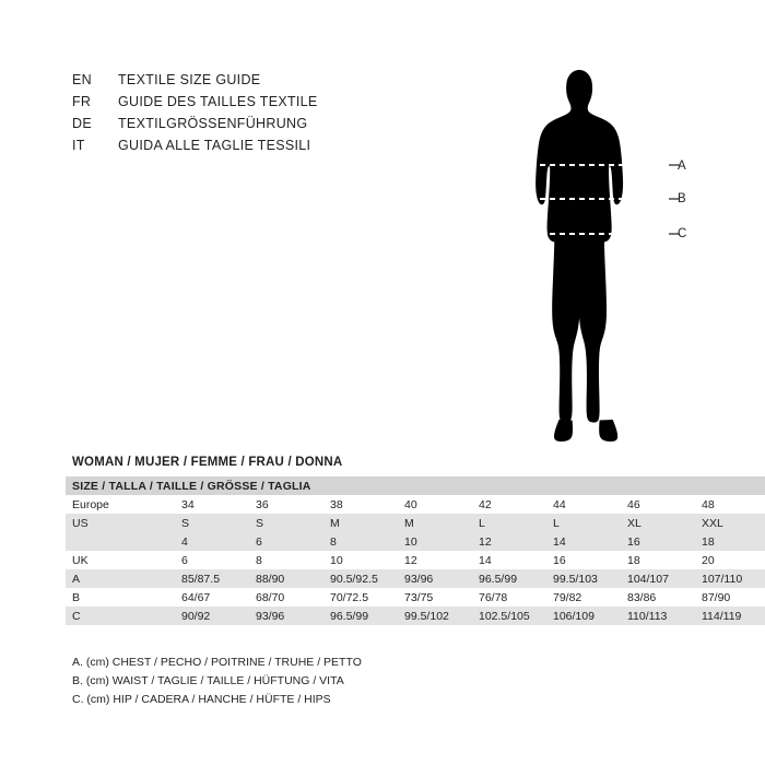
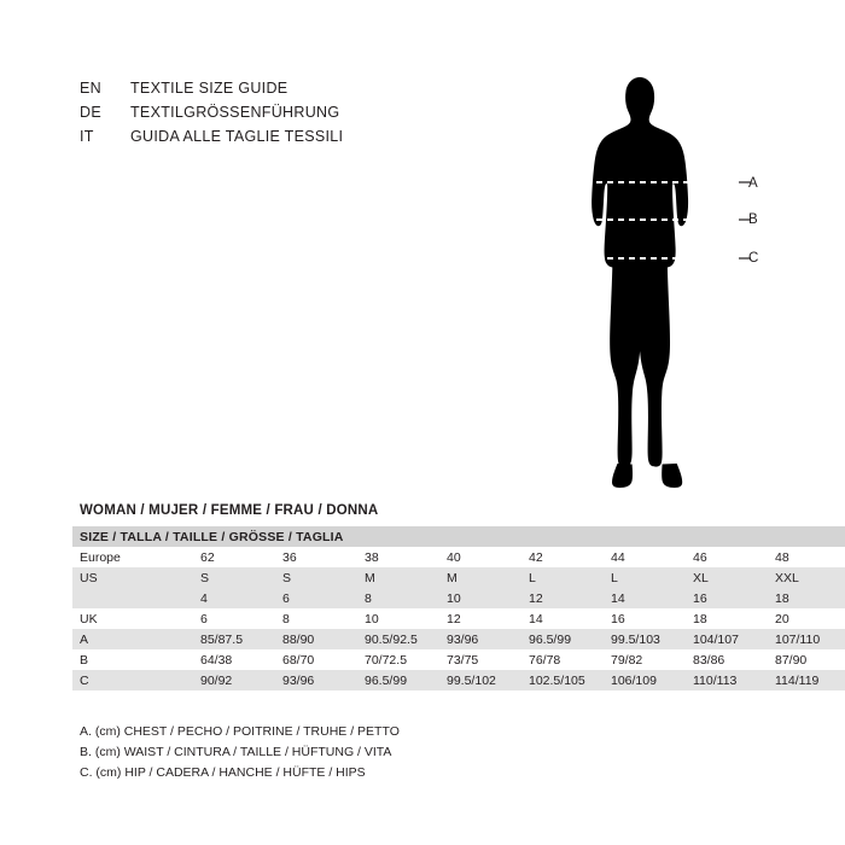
  EN
  TEXTILE SIZE GUIDE
- FR
- GUIDE DES TAILLES TEXTILE
  DE
  TEXTILGRÖSSENFÜHRUNG
  IT
  GUIDA ALLE TAGLIE TESSILI
  A
  B
  C
  WOMAN / MUJER / FEMME / FRAU / DONNA
  SIZE / TALLA / TAILLE / GRÖSSE / TAGLIA
- Europe	34	36	38	40	42	44	46	48
+ Europe	62	36	38	40	42	44	46	48
  US	S	S	M	M	L	L	XL	XXL
  	4	6	8	10	12	14	16	18
  UK	6	8	10	12	14	16	18	20
  A	85/87.5	88/90	90.5/92.5	93/96	96.5/99	99.5/103	104/107	107/110
- B	64/67	68/70	70/72.5	73/75	76/78	79/82	83/86	87/90
+ B	64/38	68/70	70/72.5	73/75	76/78	79/82	83/86	87/90
  C	90/92	93/96	96.5/99	99.5/102	102.5/105	106/109	110/113	114/119
  A. (cm) CHEST / PECHO / POITRINE / TRUHE / PETTO
- B. (cm) WAIST / TAGLIE / TAILLE / HÜFTUNG / VITA
+ B. (cm) WAIST / CINTURA / TAILLE / HÜFTUNG / VITA
  C. (cm) HIP / CADERA / HANCHE / HÜFTE / HIPS
